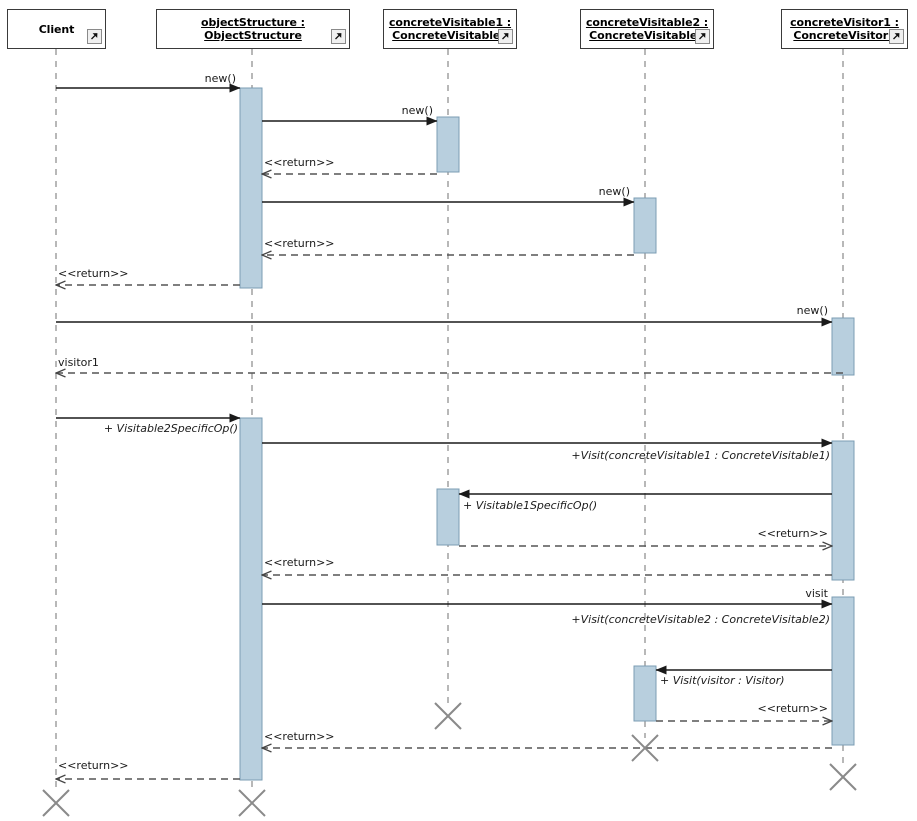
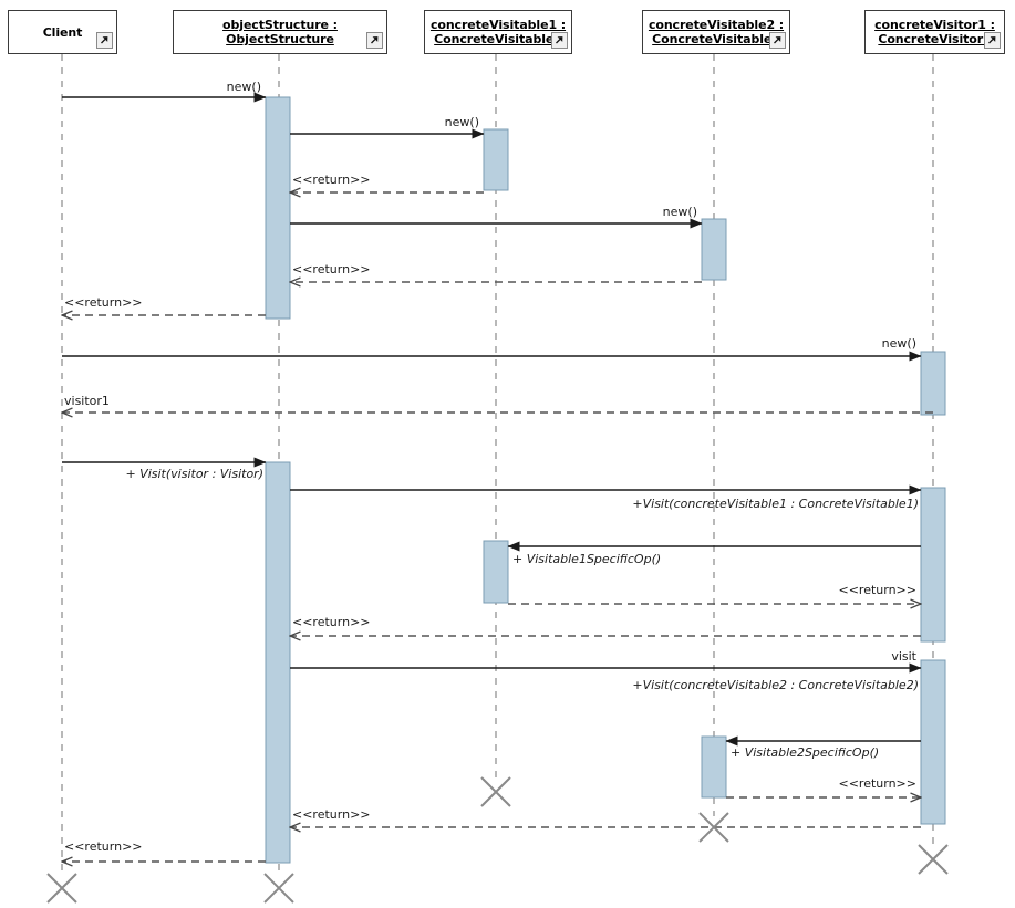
  Client
  objectStructure :
  ObjectStructure
  concreteVisitable1 :
  ConcreteVisitable
  concreteVisitable2 :
  ConcreteVisitable
  concreteVisitor1 :
  ConcreteVisitor
  new()
  new()
  <<return>>
  new()
  <<return>>
  <<return>>
  new()
  visitor1
- + Visitable2SpecificOp()
+ + Visit(visitor : Visitor)
  +Visit(concreteVisitable1 : ConcreteVisitable1)
  + Visitable1SpecificOp()
  <<return>>
  <<return>>
  visit
  +Visit(concreteVisitable2 : ConcreteVisitable2)
- + Visit(visitor : Visitor)
+ + Visitable2SpecificOp()
  <<return>>
  <<return>>
  <<return>>
